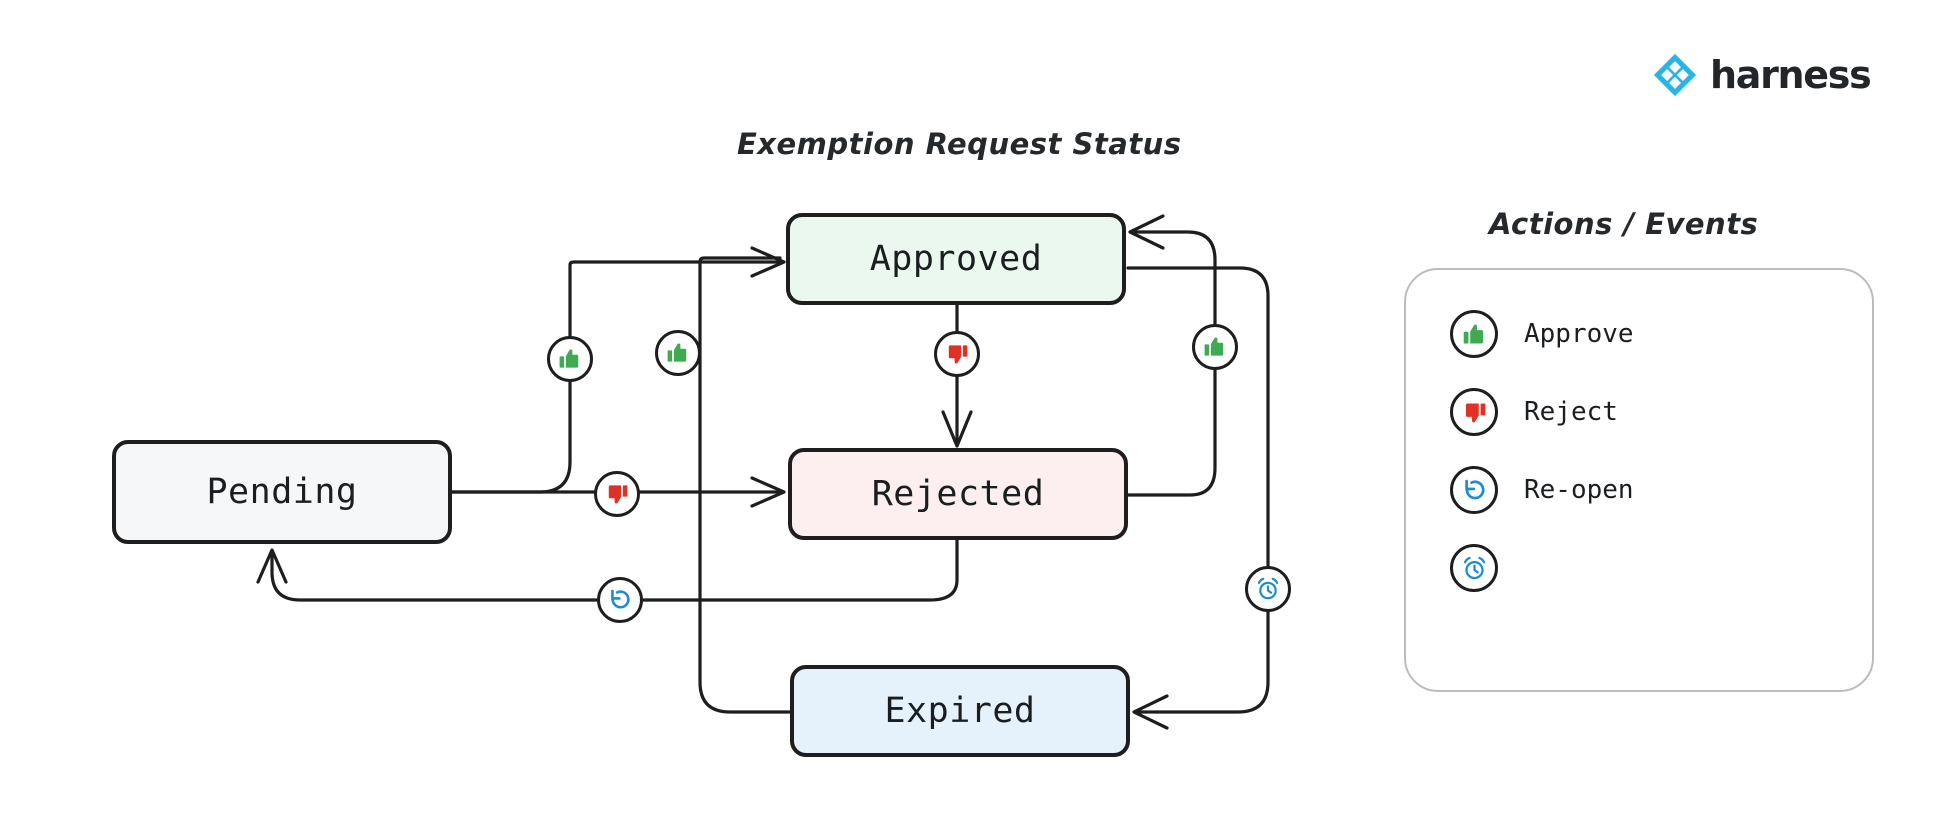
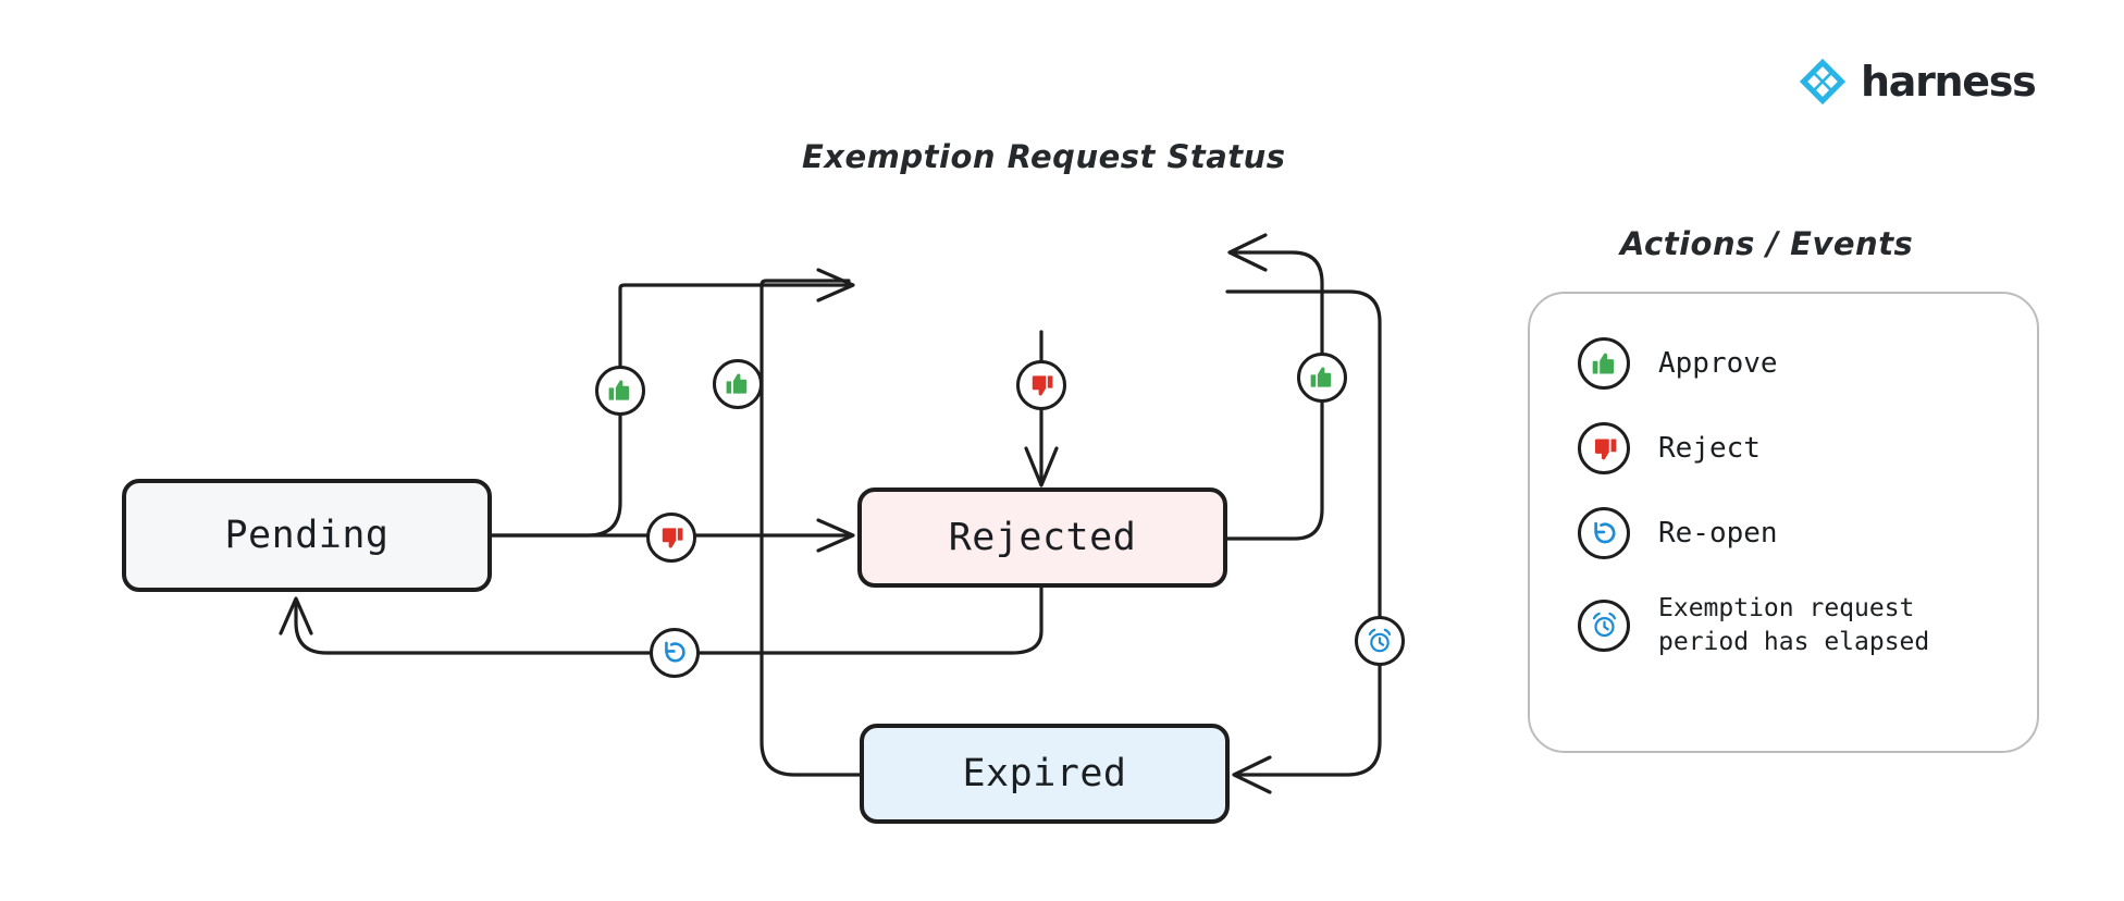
  harness
  Exemption Request Status
  Actions / Events
  Pending
- Approved
  Rejected
  Expired
  Approve
  Reject
  Re-open
+ Exemption request
+ period has elapsed
